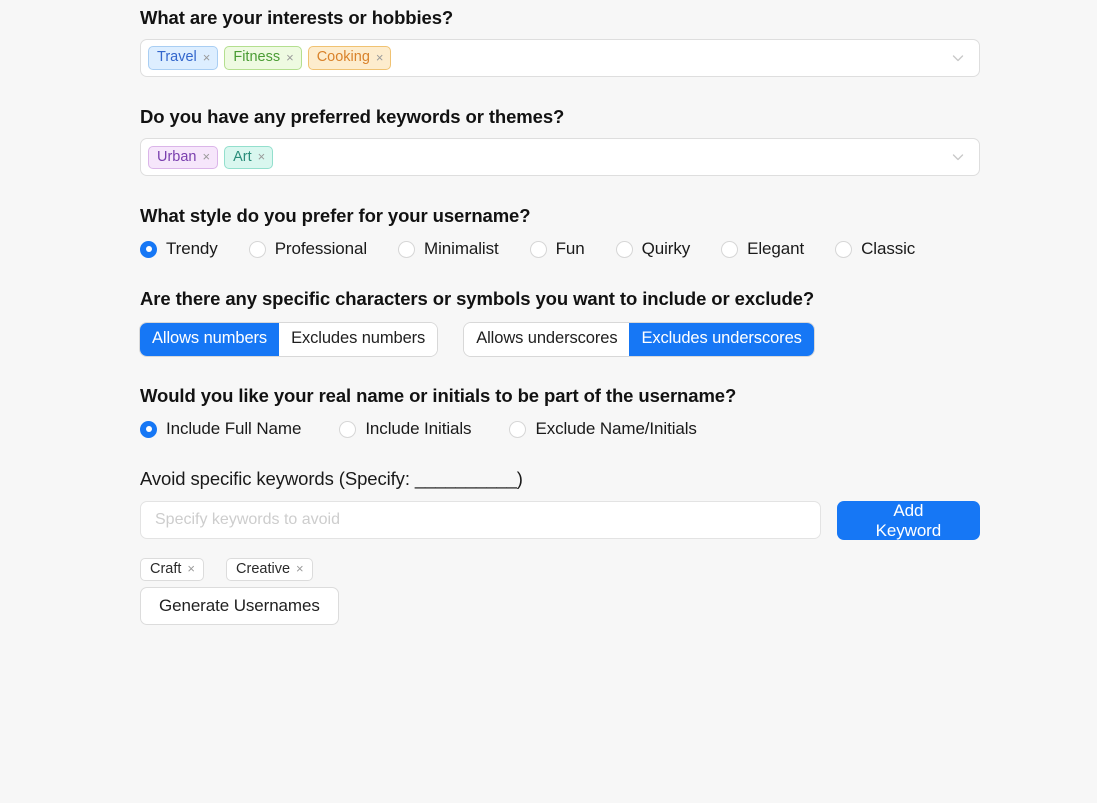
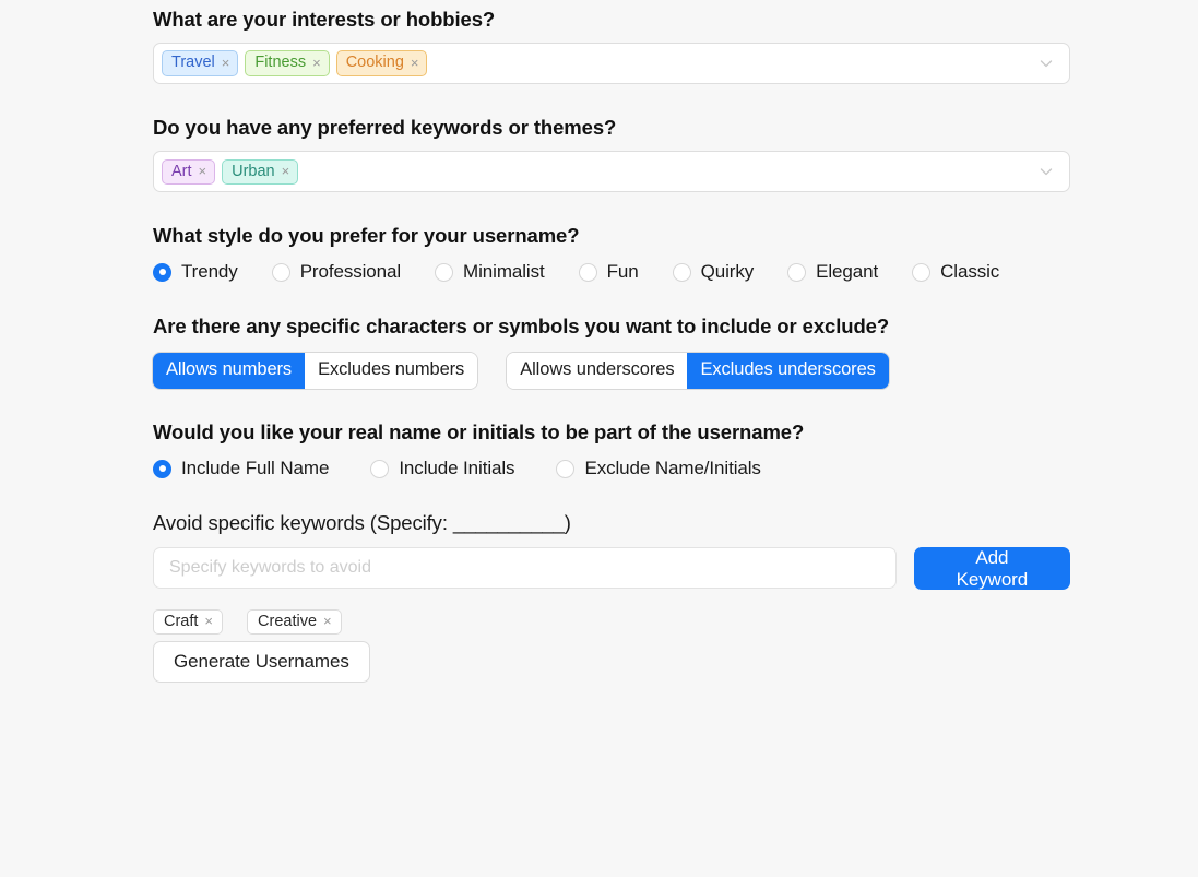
  What are your interests or hobbies?
  Travel
  ×
  Fitness
  ×
  Cooking
  ×
  Do you have any preferred keywords or themes?
- Urban
+ Art
  ×
- Art
+ Urban
  ×
  What style do you prefer for your username?
  Trendy
  Professional
  Minimalist
  Fun
  Quirky
  Elegant
  Classic
  Are there any specific characters or symbols you want to include or exclude?
  Allows numbers
  Excludes numbers
  Allows underscores
  Excludes underscores
  Would you like your real name or initials to be part of the username?
  Include Full Name
  Include Initials
  Exclude Name/Initials
  Avoid specific keywords (Specify: __________)
  Specify keywords to avoid
  Add Keyword
  Craft
  ×
  Creative
  ×
  Generate Usernames
